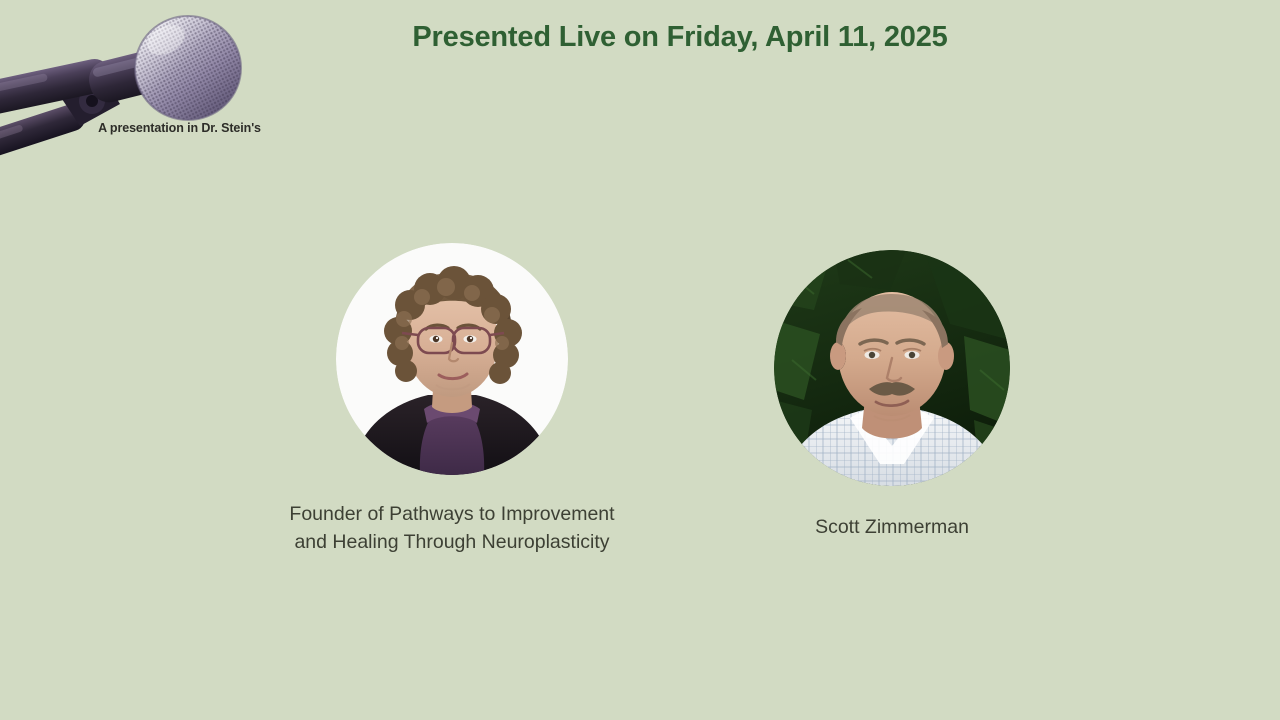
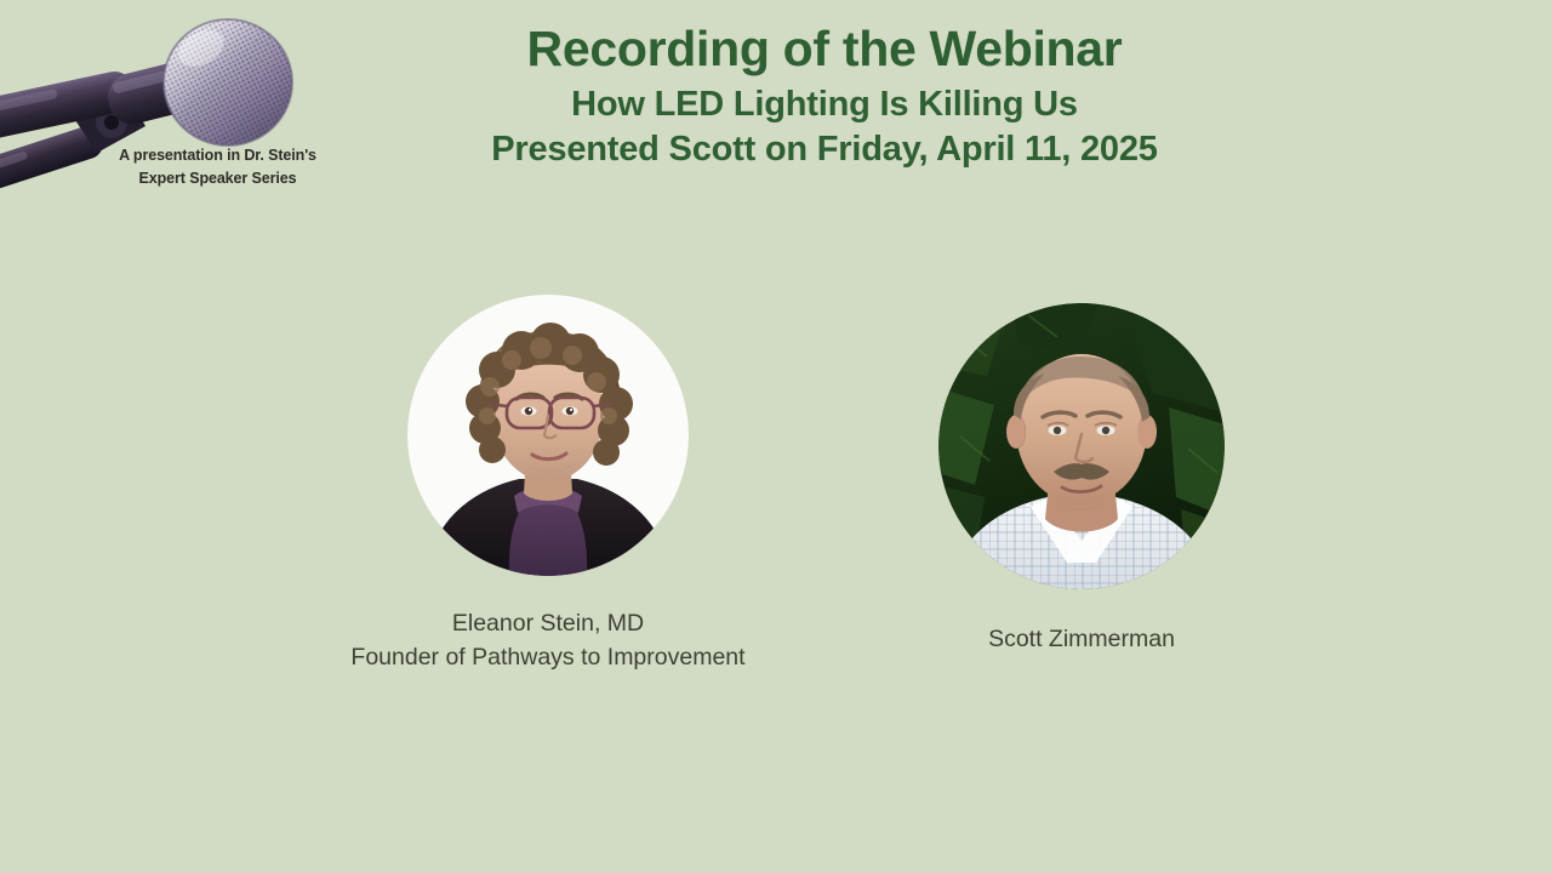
  A presentation in Dr. Stein's
+ Expert Speaker Series
+ Recording of the Webinar
+ How LED Lighting Is Killing Us
- Presented Live on Friday, April 11, 2025
+ Presented Scott on Friday, April 11, 2025
+ Eleanor Stein, MD
  Founder of Pathways to Improvement
- and Healing Through Neuroplasticity
  Scott Zimmerman
